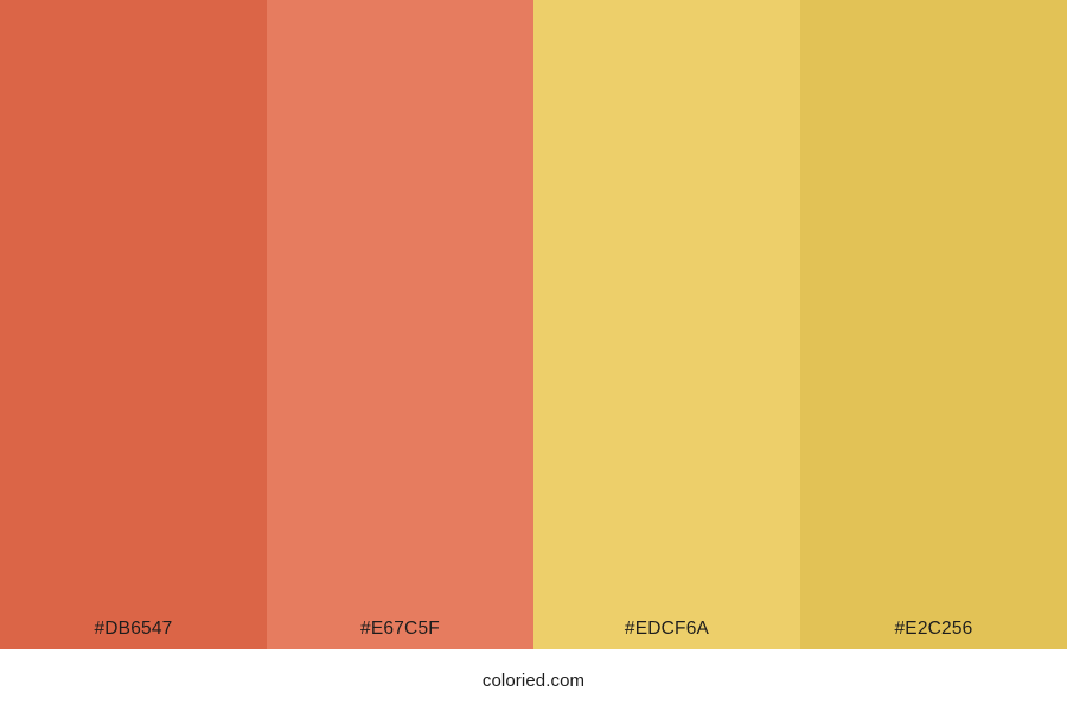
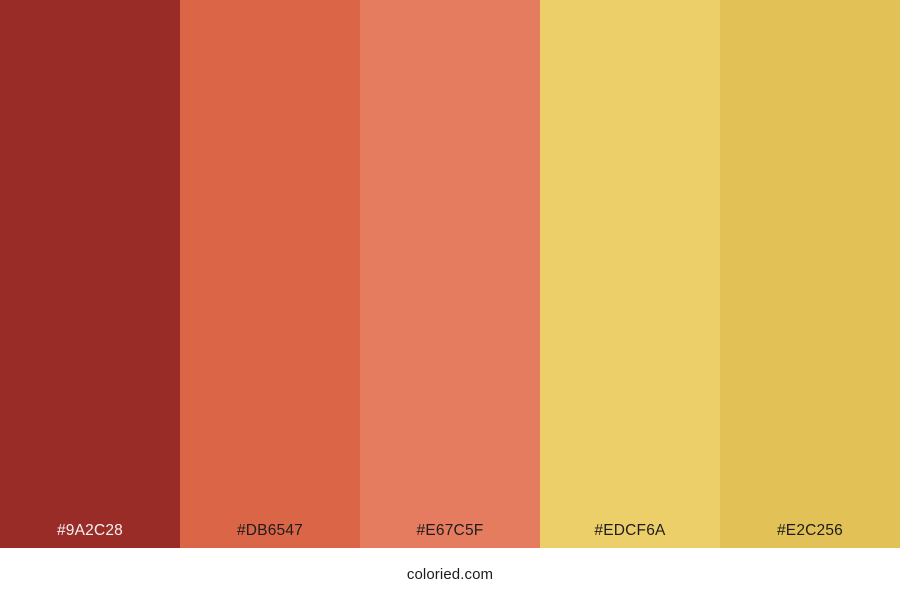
+ #9A2C28
  #DB6547
  #E67C5F
  #EDCF6A
  #E2C256
  coloried.com
